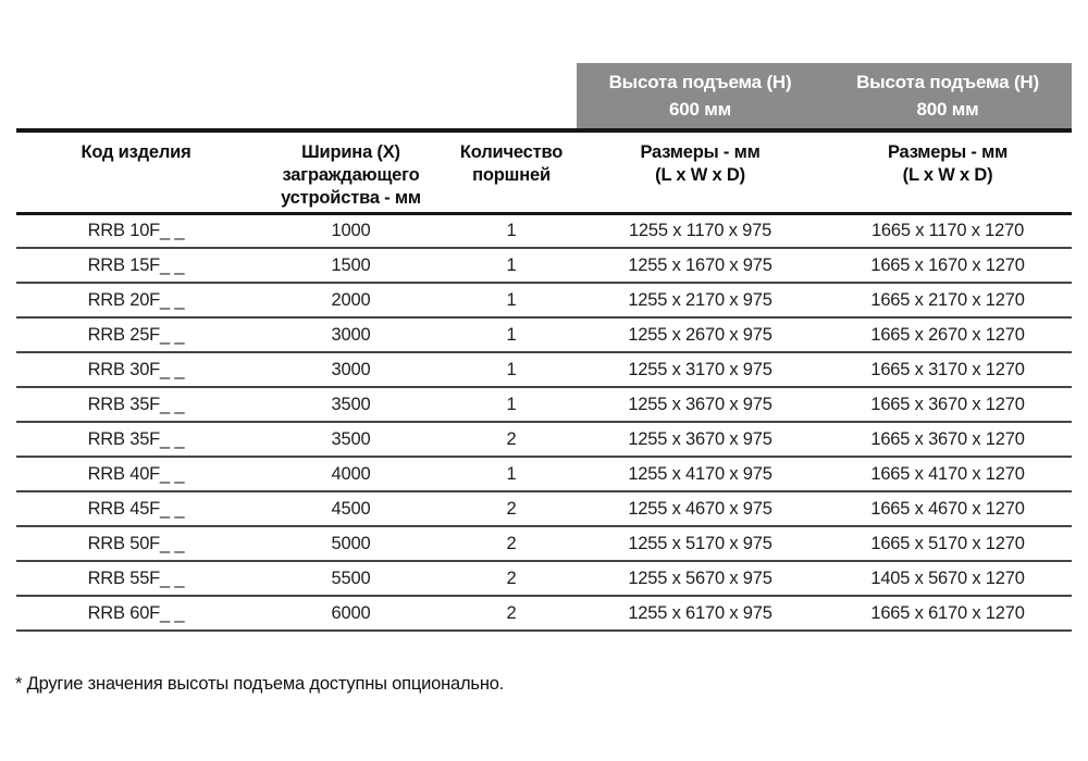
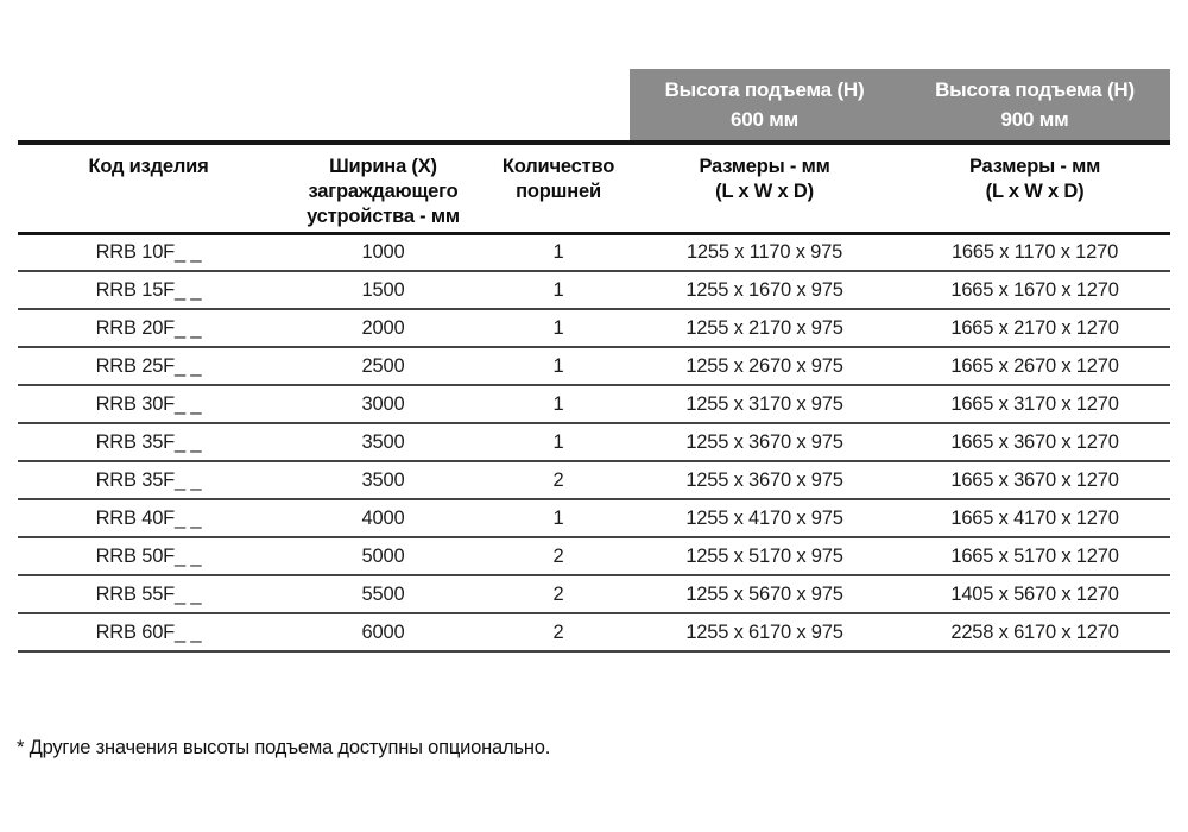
- 	Высота подъема (H) 600 мм	Высота подъема (H) 800 мм
+ 	Высота подъема (H) 600 мм	Высота подъема (H) 900 мм
  Код изделия	Ширина (X) заграждающего устройства - мм	Количество поршней	Размеры - мм (L x W x D)	Размеры - мм (L x W x D)
  RRB 10F_ _	1000	1	1255 x 1170 x 975	1665 x 1170 x 1270
  RRB 15F_ _	1500	1	1255 x 1670 x 975	1665 x 1670 x 1270
  RRB 20F_ _	2000	1	1255 x 2170 x 975	1665 x 2170 x 1270
- RRB 25F_ _	3000	1	1255 x 2670 x 975	1665 x 2670 x 1270
+ RRB 25F_ _	2500	1	1255 x 2670 x 975	1665 x 2670 x 1270
  RRB 30F_ _	3000	1	1255 x 3170 x 975	1665 x 3170 x 1270
  RRB 35F_ _	3500	1	1255 x 3670 x 975	1665 x 3670 x 1270
  RRB 35F_ _	3500	2	1255 x 3670 x 975	1665 x 3670 x 1270
  RRB 40F_ _	4000	1	1255 x 4170 x 975	1665 x 4170 x 1270
- RRB 45F_ _	4500	2	1255 x 4670 x 975	1665 x 4670 x 1270
  RRB 50F_ _	5000	2	1255 x 5170 x 975	1665 x 5170 x 1270
  RRB 55F_ _	5500	2	1255 x 5670 x 975	1405 x 5670 x 1270
- RRB 60F_ _	6000	2	1255 x 6170 x 975	1665 x 6170 x 1270
+ RRB 60F_ _	6000	2	1255 x 6170 x 975	2258 x 6170 x 1270
  * Другие значения высоты подъема доступны опционально.
